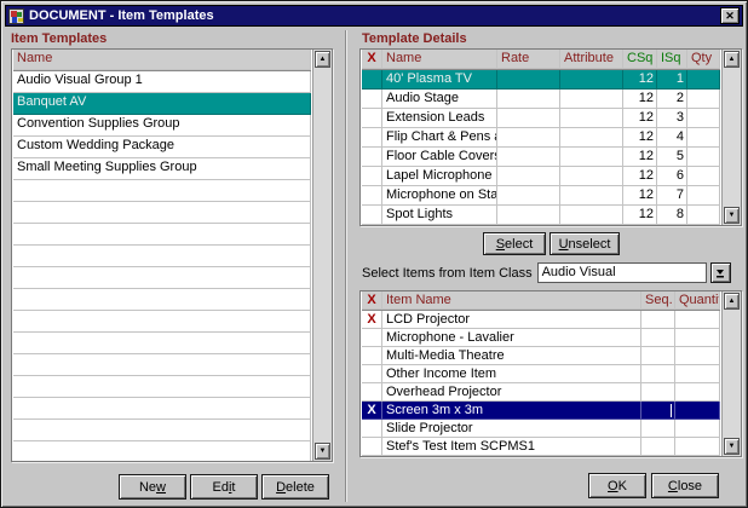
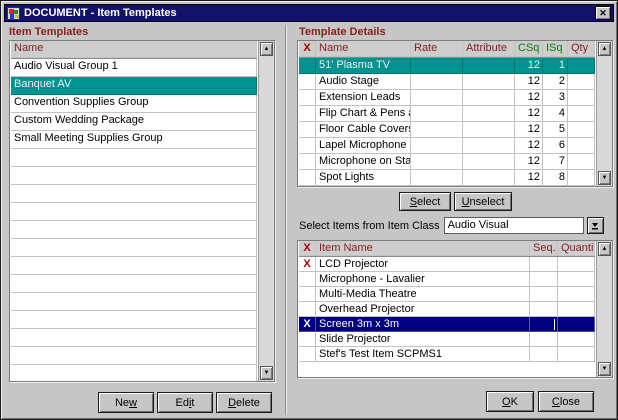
  DOCUMENT - Item Templates
  ✕
  Item Templates
  Template Details
  Name
  Audio Visual Group 1
  Banquet AV
  Convention Supplies Group
  Custom Wedding Package
  Small Meeting Supplies Group
  X
  Name
  Rate
  Attribute
  CSq
  ISq
  Qty
- 40' Plasma TV
+ 51' Plasma TV
  12
  1
  Audio Stage
  12
  2
  Extension Leads
  12
  3
  12
  4
  Floor Cable Cover
  12
  5
  Lapel Microphone
  12
  6
  Microphone on Sta
  12
  7
  Spot Lights
  12
  8
  Select
  Unselect
  Select Items from Item Class
  Audio Visual
  X
  Item Name
  Seq.
  Quantit
  X
  LCD Projector
  Microphone - Lavalier
  Multi-Media Theatre
- Other Income Item
  Overhead Projector
  X
  Screen 3m x 3m
  Slide Projector
  Stef's Test Item SCPMS1
  New
  Edit
  Delete
  OK
  Close
